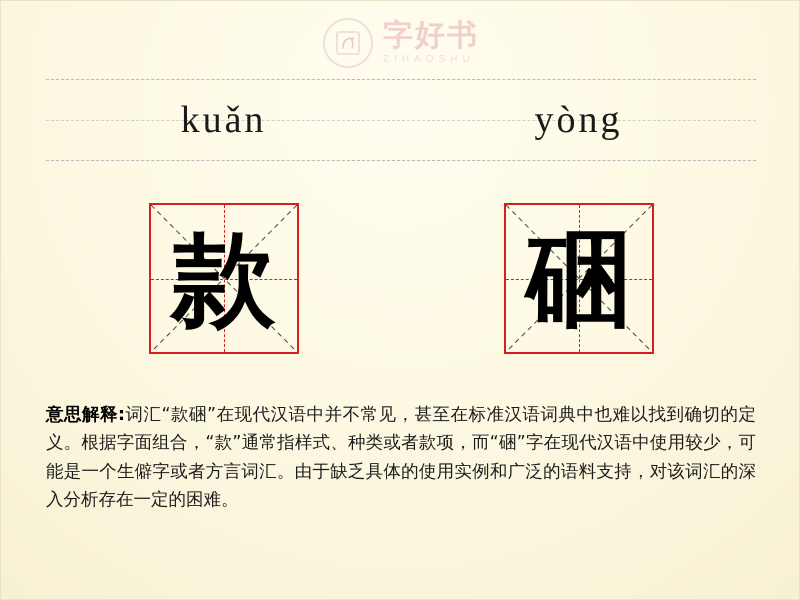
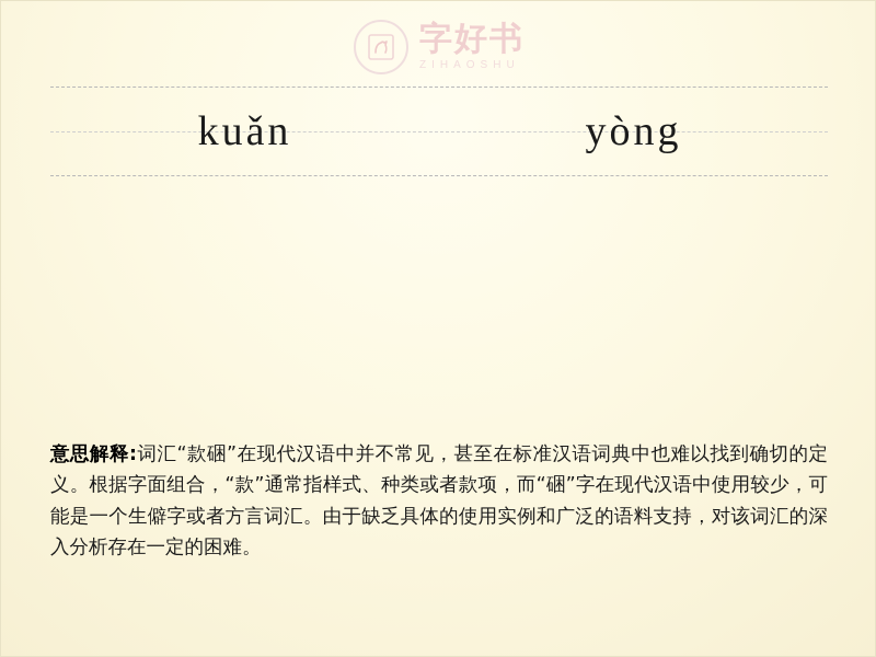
  字好书
  ZIHAOSHU
  kuǎn
  yòng
- 款
- 硱
  意思解释:词汇“款硱”在现代汉语中并不常见，甚至在标准汉语词典中也难以找到确切的定义。根据字面组合，“款”通常指样式、种类或者款项，而“硱”字在现代汉语中使用较少，可能是一个生僻字或者方言词汇。由于缺乏具体的使用实例和广泛的语料支持，对该词汇的深入分析存在一定的困难。
